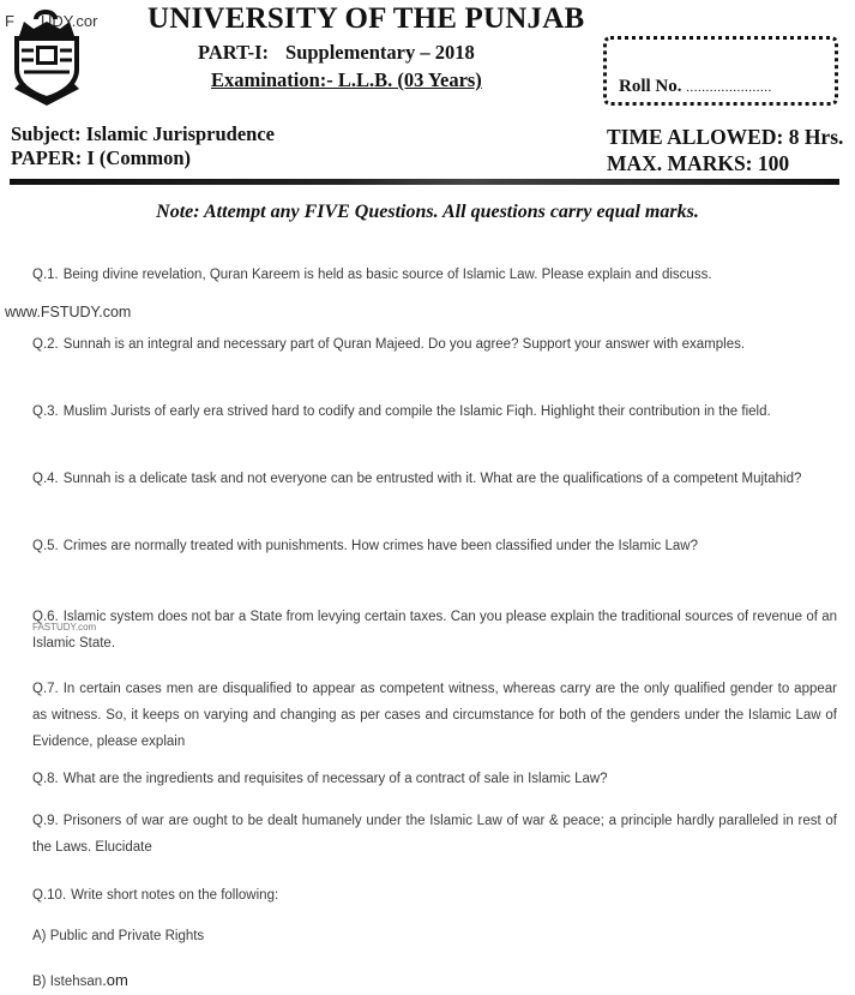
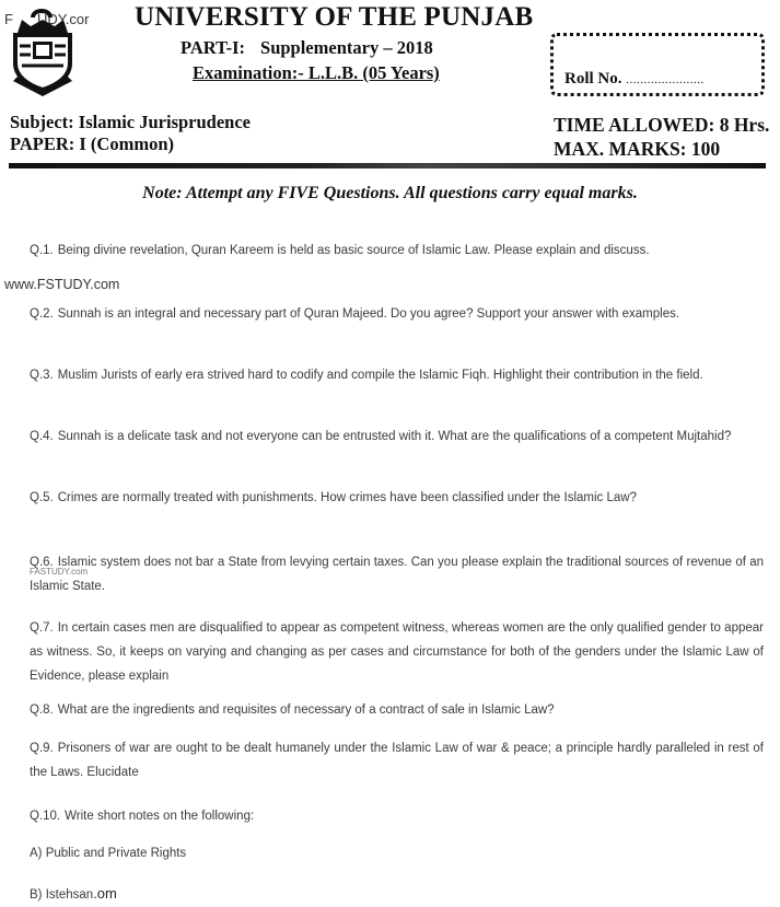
  F UDY.cor
  UNIVERSITY OF THE PUNJAB
  PART-I: Supplementary – 2018
- Examination:- L.L.B. (03 Years)
+ Examination:- L.L.B. (05 Years)
  Roll No. ......................
  Subject: Islamic Jurisprudence
  PAPER: I (Common)
  TIME ALLOWED: 8 Hrs.
  MAX. MARKS: 100
  Note: Attempt any FIVE Questions. All questions carry equal marks.
  Q.1. Being divine revelation, Quran Kareem is held as basic source of Islamic Law. Please explain and discuss.
  www.FSTUDY.com
  Q.2. Sunnah is an integral and necessary part of Quran Majeed. Do you agree? Support your answer with examples.
  Q.3. Muslim Jurists of early era strived hard to codify and compile the Islamic Fiqh. Highlight their contribution in the field.
  Q.4. Sunnah is a delicate task and not everyone can be entrusted with it. What are the qualifications of a competent Mujtahid?
  Q.5. Crimes are normally treated with punishments. How crimes have been classified under the Islamic Law?
  Q.6. Islamic system does not bar a State from levying certain taxes. Can you please explain the traditional sources of revenue of an Islamic State.
  FASTUDY.com
- Q.7. In certain cases men are disqualified to appear as competent witness, whereas carry are the only qualified gender to appear as witness. So, it keeps on varying and changing as per cases and circumstance for both of the genders under the Islamic Law of Evidence, please explain
+ Q.7. In certain cases men are disqualified to appear as competent witness, whereas women are the only qualified gender to appear as witness. So, it keeps on varying and changing as per cases and circumstance for both of the genders under the Islamic Law of Evidence, please explain
  Q.8. What are the ingredients and requisites of necessary of a contract of sale in Islamic Law?
  Q.9. Prisoners of war are ought to be dealt humanely under the Islamic Law of war & peace; a principle hardly paralleled in rest of the Laws. Elucidate
  Q.10. Write short notes on the following:
  A) Public and Private Rights
  B) Istehsan.om
